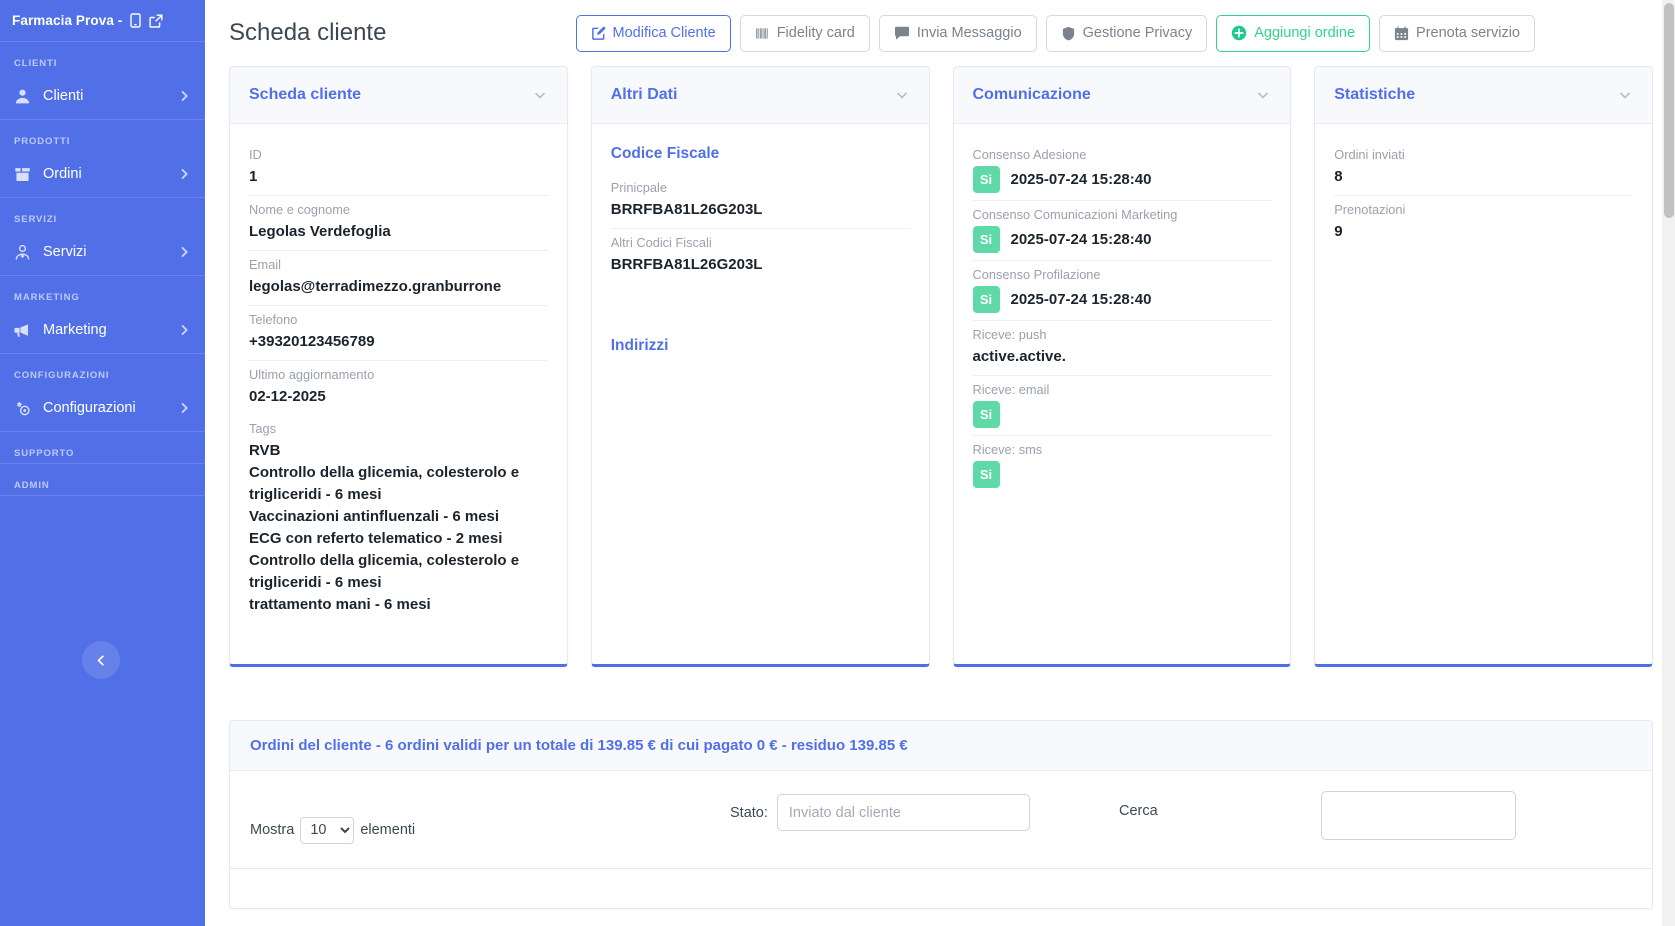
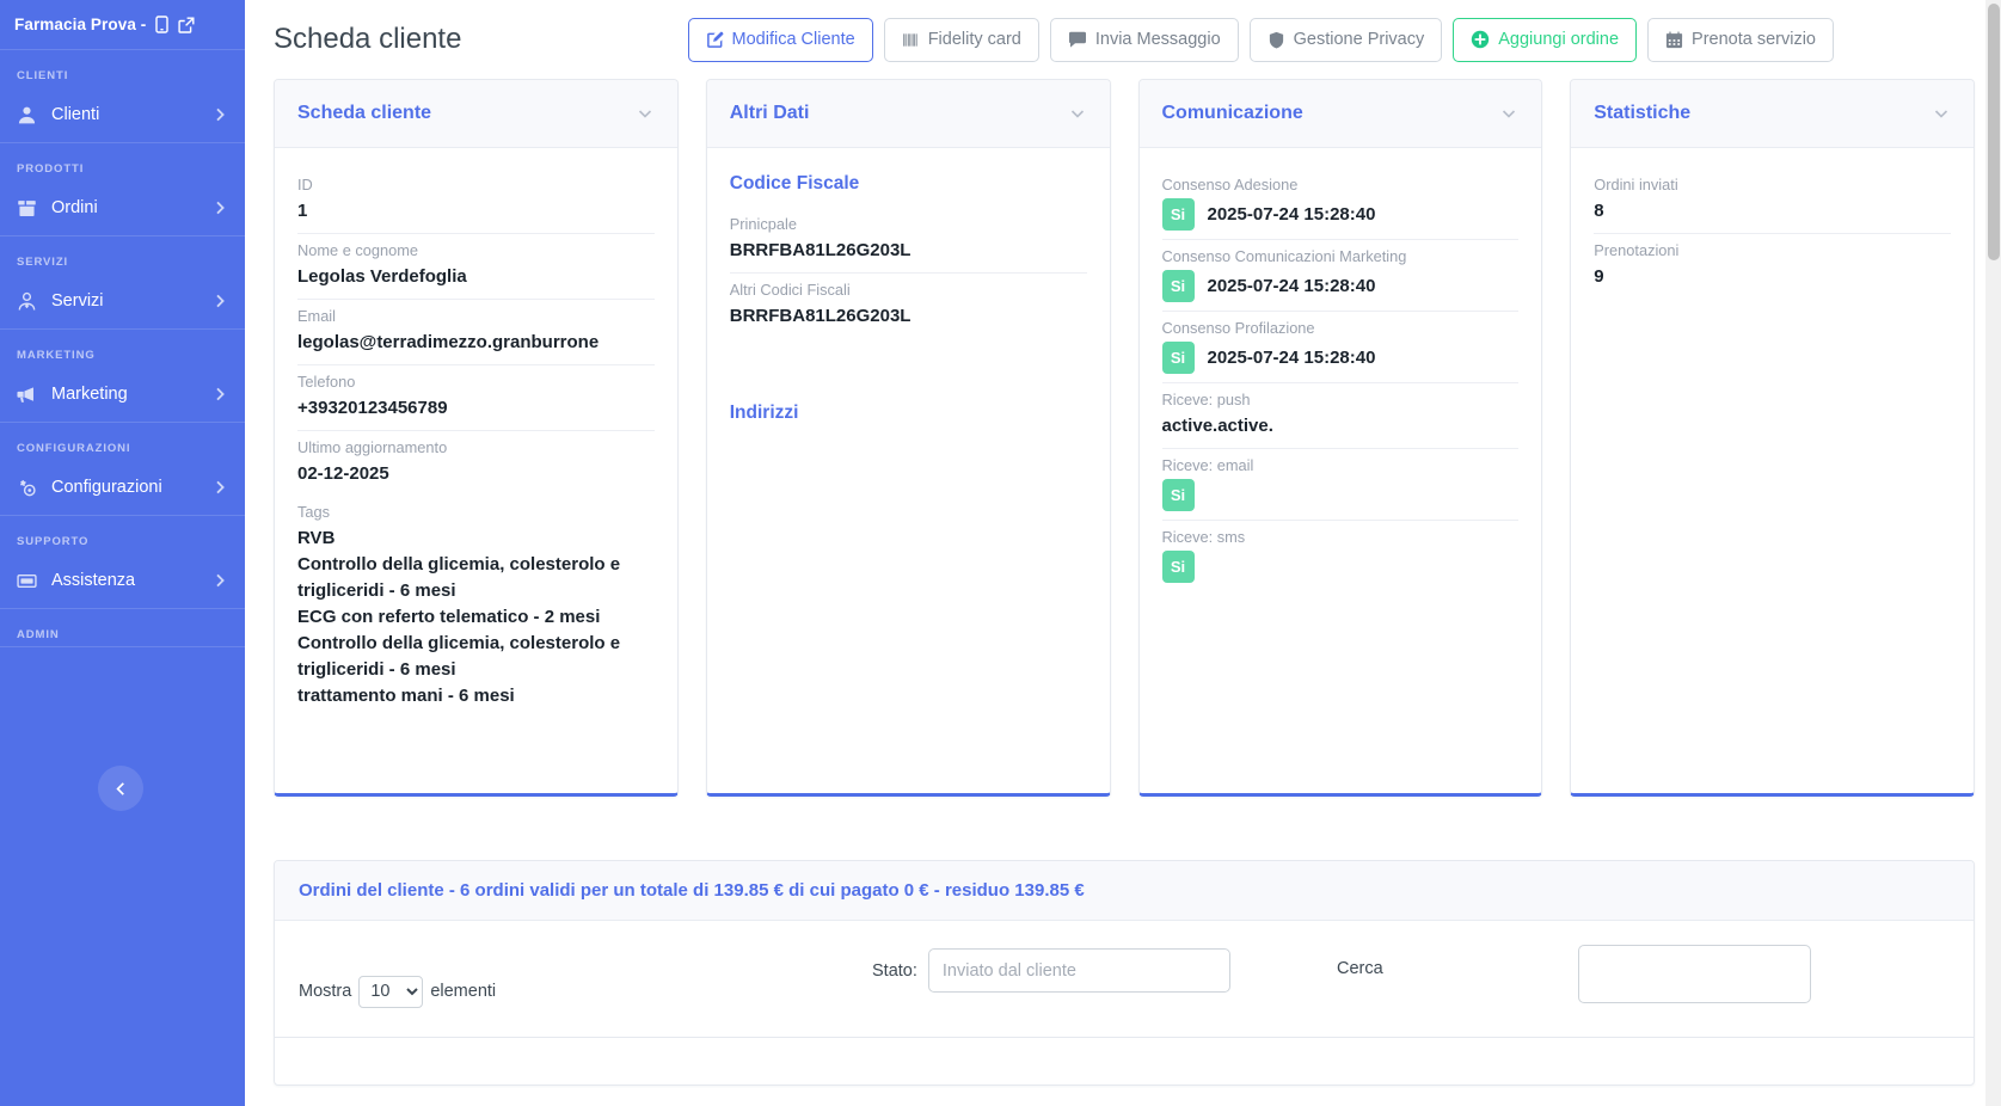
  Farmacia Prova -
  CLIENTI
  Clienti
  PRODOTTI
  Ordini
  SERVIZI
  Servizi
  MARKETING
  Marketing
  CONFIGURAZIONI
  Configurazioni
  SUPPORTO
+ Assistenza
  ADMIN
  Scheda cliente
  Modifica Cliente
  Fidelity card
  Invia Messaggio
  Gestione Privacy
  Aggiungi ordine
  Prenota servizio
  Scheda cliente
  ID
  1
  Nome e cognome
  Legolas Verdefoglia
  Email
  legolas@terradimezzo.granburrone
  Telefono
  +39320123456789
  Ultimo aggiornamento
  02-12-2025
  Tags
  RVB
  Controllo della glicemia, colesterolo e trigliceridi - 6 mesi
- Vaccinazioni antinfluenzali - 6 mesi
  ECG con referto telematico - 2 mesi
  Controllo della glicemia, colesterolo e trigliceridi - 6 mesi
  trattamento mani - 6 mesi
  Altri Dati
  Codice Fiscale
  Prinicpale
  BRRFBA81L26G203L
  Altri Codici Fiscali
  BRRFBA81L26G203L
  Indirizzi
  Comunicazione
  Consenso Adesione
  Si
  2025-07-24 15:28:40
  Consenso Comunicazioni Marketing
  Si
  2025-07-24 15:28:40
  Consenso Profilazione
  Si
  2025-07-24 15:28:40
  Riceve: push
  active.active.
  Riceve: email
  Si
  Riceve: sms
  Si
  Statistiche
  Ordini inviati
  8
  Prenotazioni
  9
  Ordini del cliente - 6 ordini validi per un totale di 139.85 € di cui pagato 0 € - residuo 139.85 €
  Mostra
  10
  elementi
  Stato:
  Inviato dal cliente
  Cerca
